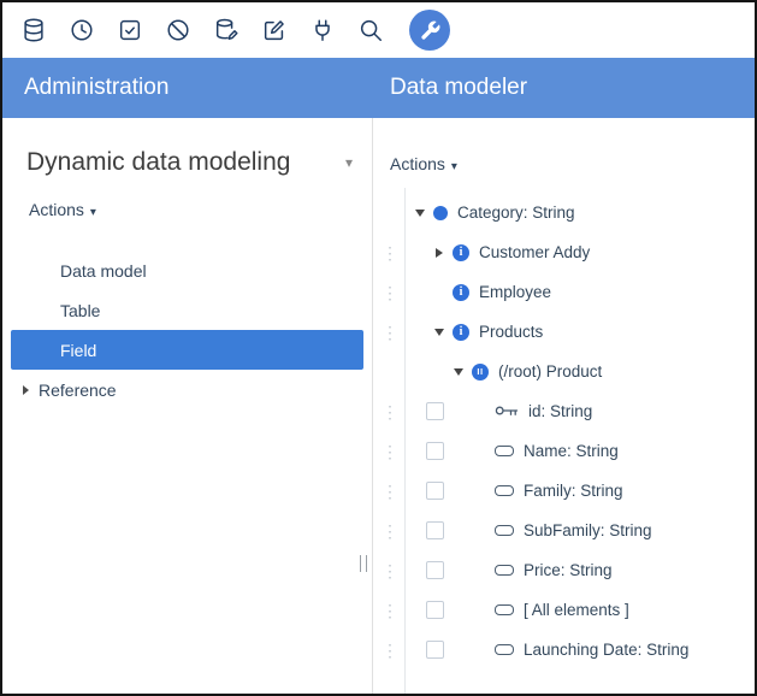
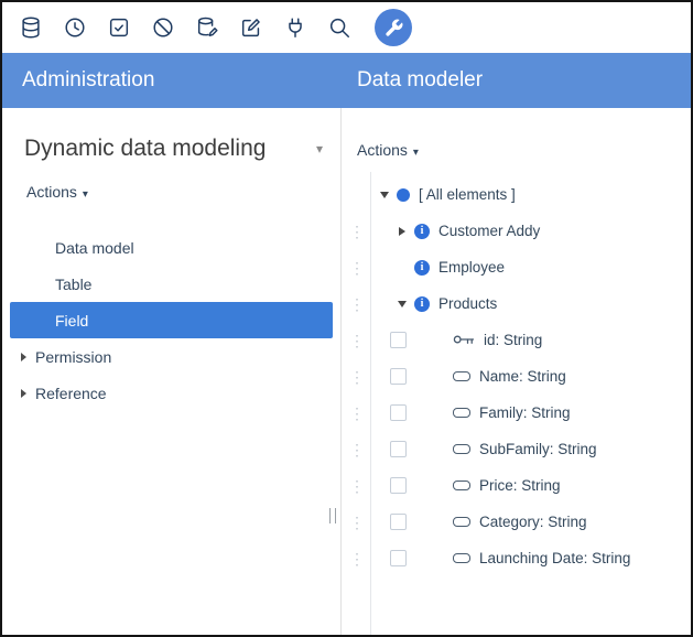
  Administration
  Data modeler
  Dynamic data modeling
  ▾
  Actions ▾
  Data model
  Table
  Field
+ Permission
  Reference
  Actions ▾
- Category: String
+ [ All elements ]
  ⋮
  i
  Customer Addy
  ⋮
  i
  Employee
  ⋮
  i
  Products
- II
- (/root) Product
  ⋮
  id: String
  ⋮
  Name: String
  ⋮
  Family: String
  ⋮
  SubFamily: String
  ⋮
  Price: String
  ⋮
- [ All elements ]
+ Category: String
  ⋮
  Launching Date: String
